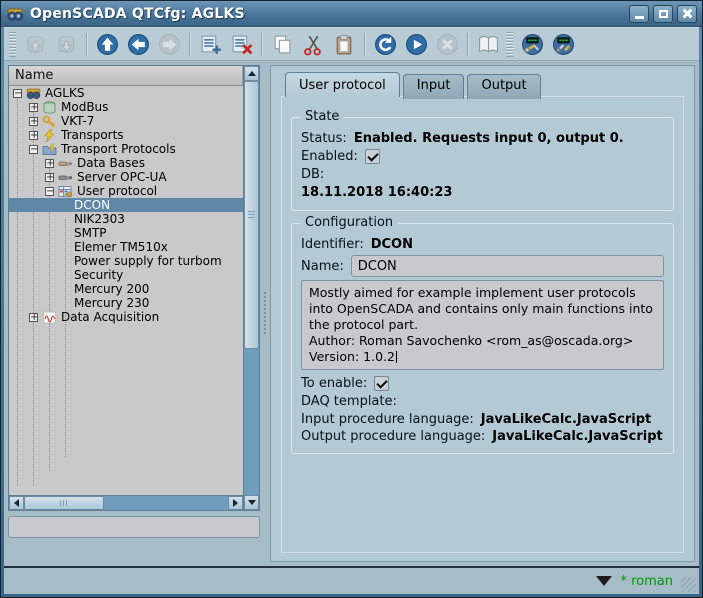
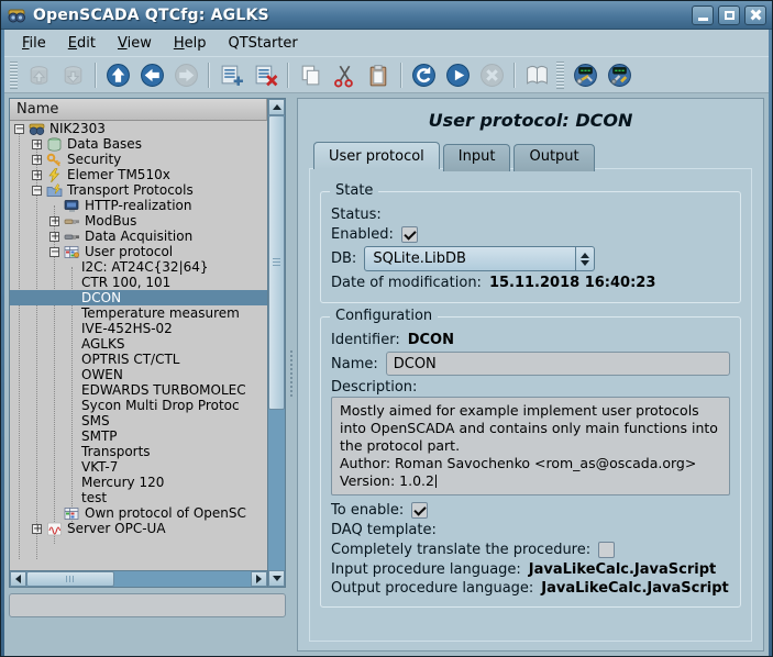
  OpenSCADA QTCfg: AGLKS
+ File
+ Edit
+ View
+ Help
+ QTStarter
  Name
  −
- AGLKS
+ NIK2303
  +
- ModBus
+ Data Bases
  +
- VKT-7
+ Security
  +
- Transports
+ Elemer TM510x
  −
  Transport Protocols
+ HTTP-realization
  +
- Data Bases
+ ModBus
  +
- Server OPC-UA
+ Data Acquisition
  −
  User protocol
+ I2C: AT24C{32|64}
+ CTR 100, 101
  DCON
+ Temperature measurem
+ IVE-452HS-02
- NIK2303
+ AGLKS
+ OPTRIS CT/CTL
+ OWEN
+ EDWARDS TURBOMOLEC
+ Sycon Multi Drop Protoc
+ SMS
  SMTP
- Elemer TM510x
+ Transports
- Power supply for turbom
- Security
+ VKT-7
- Mercury 200
- Mercury 230
+ Mercury 120
+ test
+ Own protocol of OpenSC
  +
- Data Acquisition
+ Server OPC-UA
+ User protocol: DCON
  User protocol
  Input
  Output
  State
  Status:
- Enabled. Requests input 0, output 0.
  Enabled:
  DB:
+ SQLite.LibDB
+ Date of modification:
- 18.11.2018 16:40:23
+ 15.11.2018 16:40:23
  Configuration
  Identifier:
  DCON
  Name:
  DCON
+ Description:
  Mostly aimed for example implement user protocols into OpenSCADA and contains only main functions into the protocol part.
  Author: Roman Savochenko <rom_as@oscada.org>
  Version: 1.0.2
  To enable:
  DAQ template:
+ Completely translate the procedure:
  Input procedure language:
  JavaLikeCalc.JavaScript
  Output procedure language:
  JavaLikeCalc.JavaScript
- * roman
